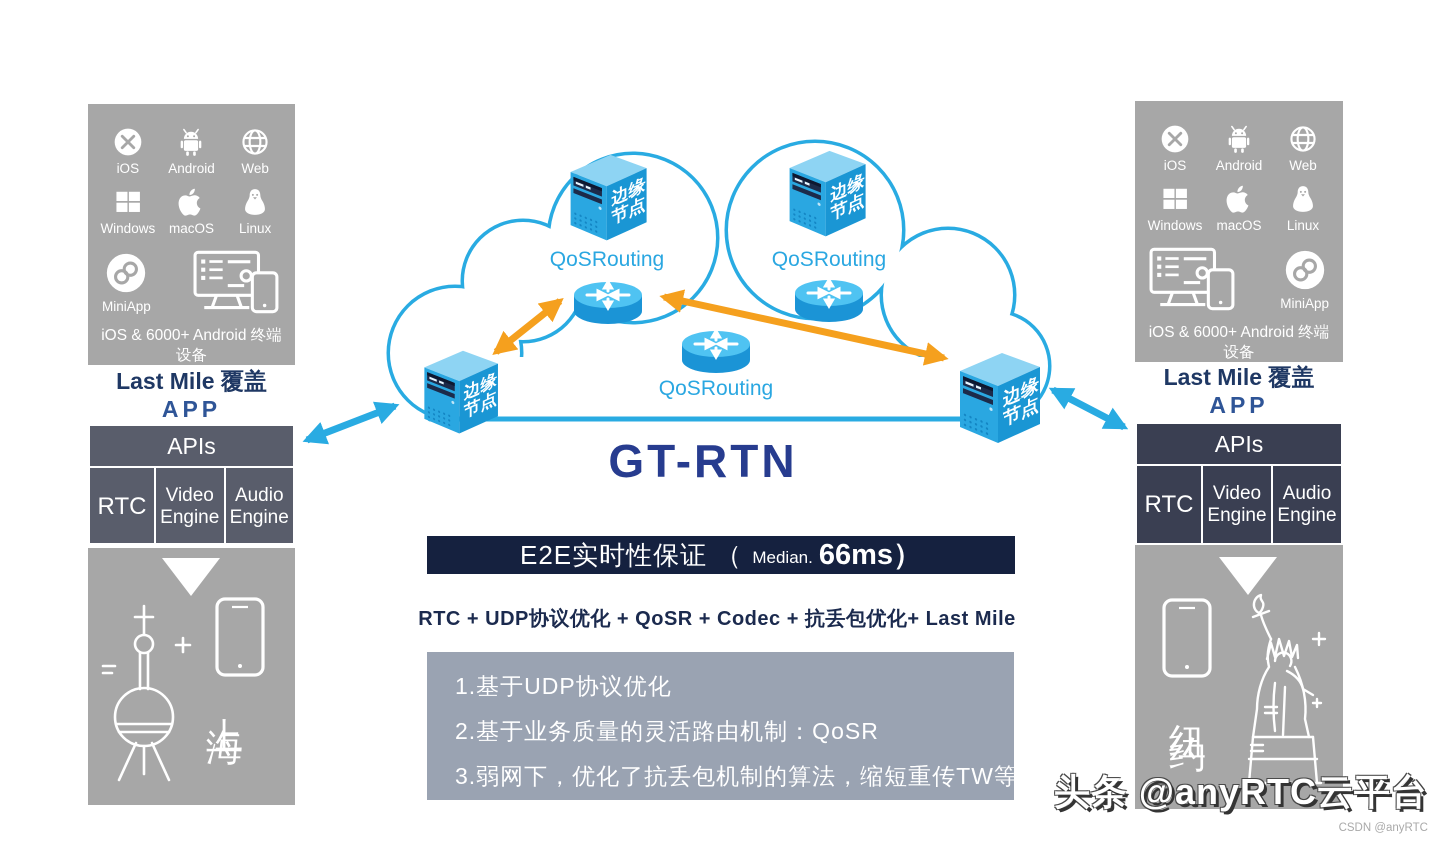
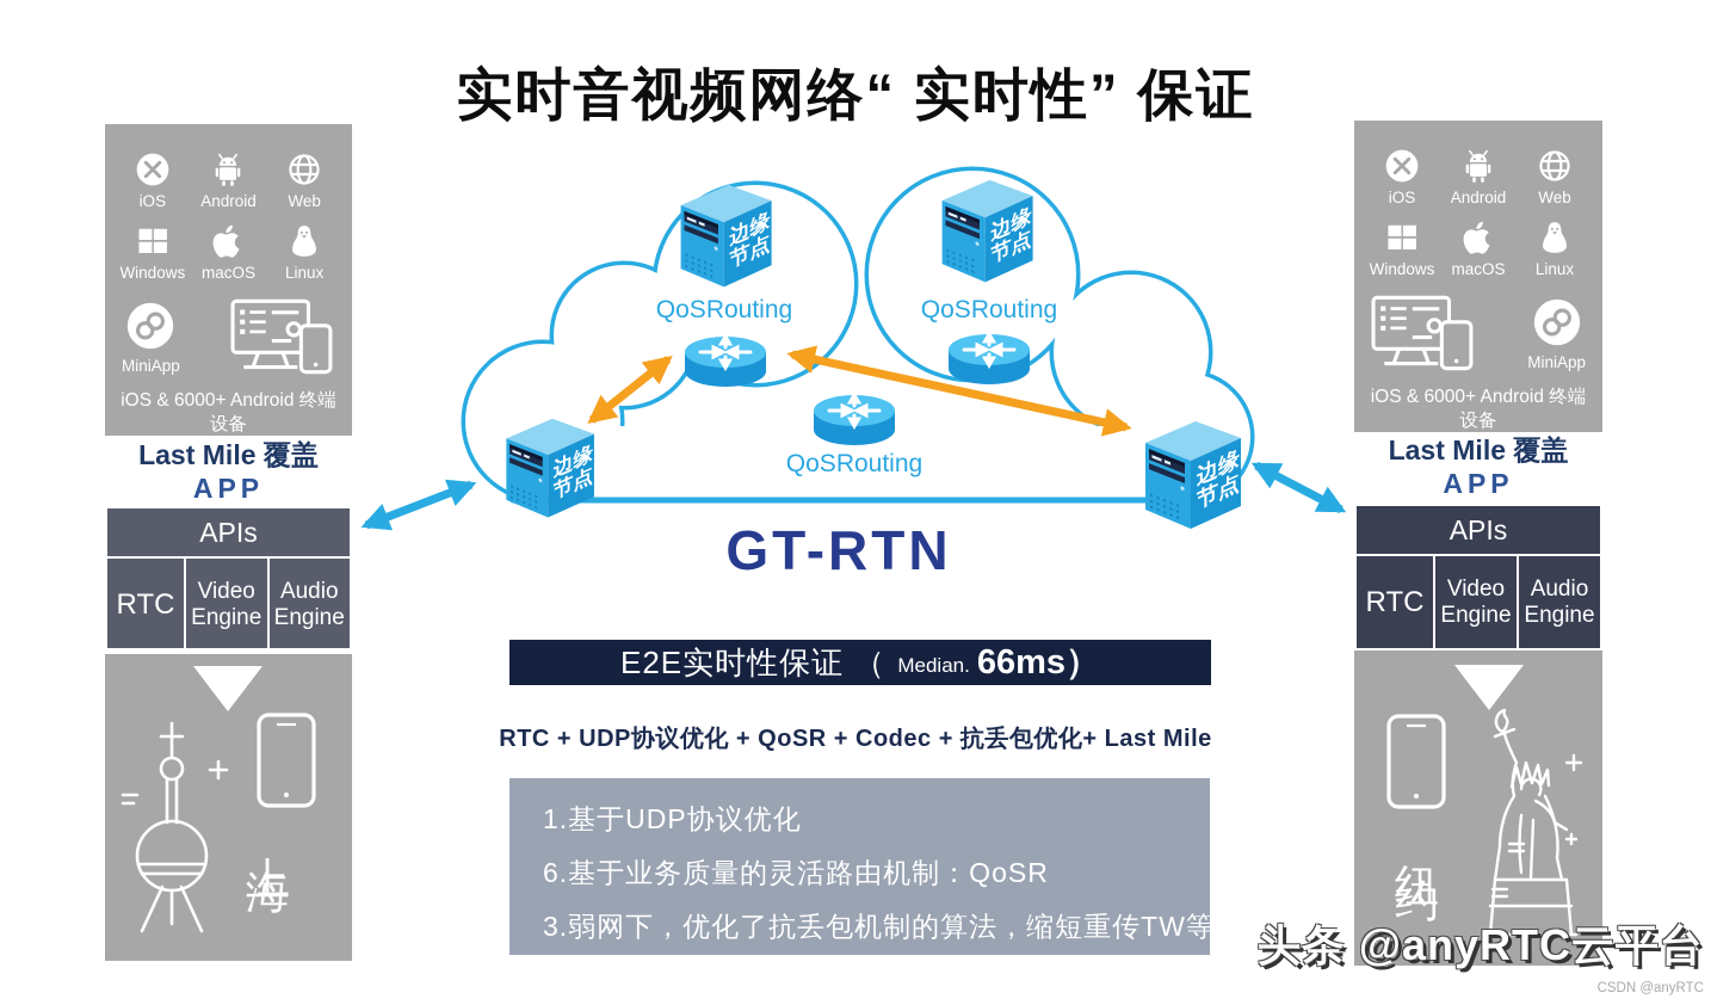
+ 实时音视频网络“ 实时性” 保证
  iOS
  Android
  Web
  Windows
  macOS
  Linux
  MiniApp
  iOS & 6000+ Android 终端设备
  Last Mile 覆盖
  APP
  APIs
  RTC
  Video Engine
  Audio Engine
  iOS
  Android
  Web
  Windows
  macOS
  Linux
  MiniApp
  iOS & 6000+ Android 终端设备
  Last Mile 覆盖
  APP
  APIs
  RTC
  Video Engine
  Audio Engine
  QoSRouting
  QoSRouting
  QoSRouting
  GT-RTN
  E2E实时性保证 （
  Median.
  66ms）
  RTC + UDP协议优化 + QoSR + Codec + 抗丢包优化+ Last Mile
  1.基于UDP协议优化
- 2.基于业务质量的灵活路由机制：QoSR
+ 6.基于业务质量的灵活路由机制：QoSR
  3.弱网下，优化了抗丢包机制的算法，缩短重传TW等
  头条 @anyRTC云平台
  CSDN @anyRTC
